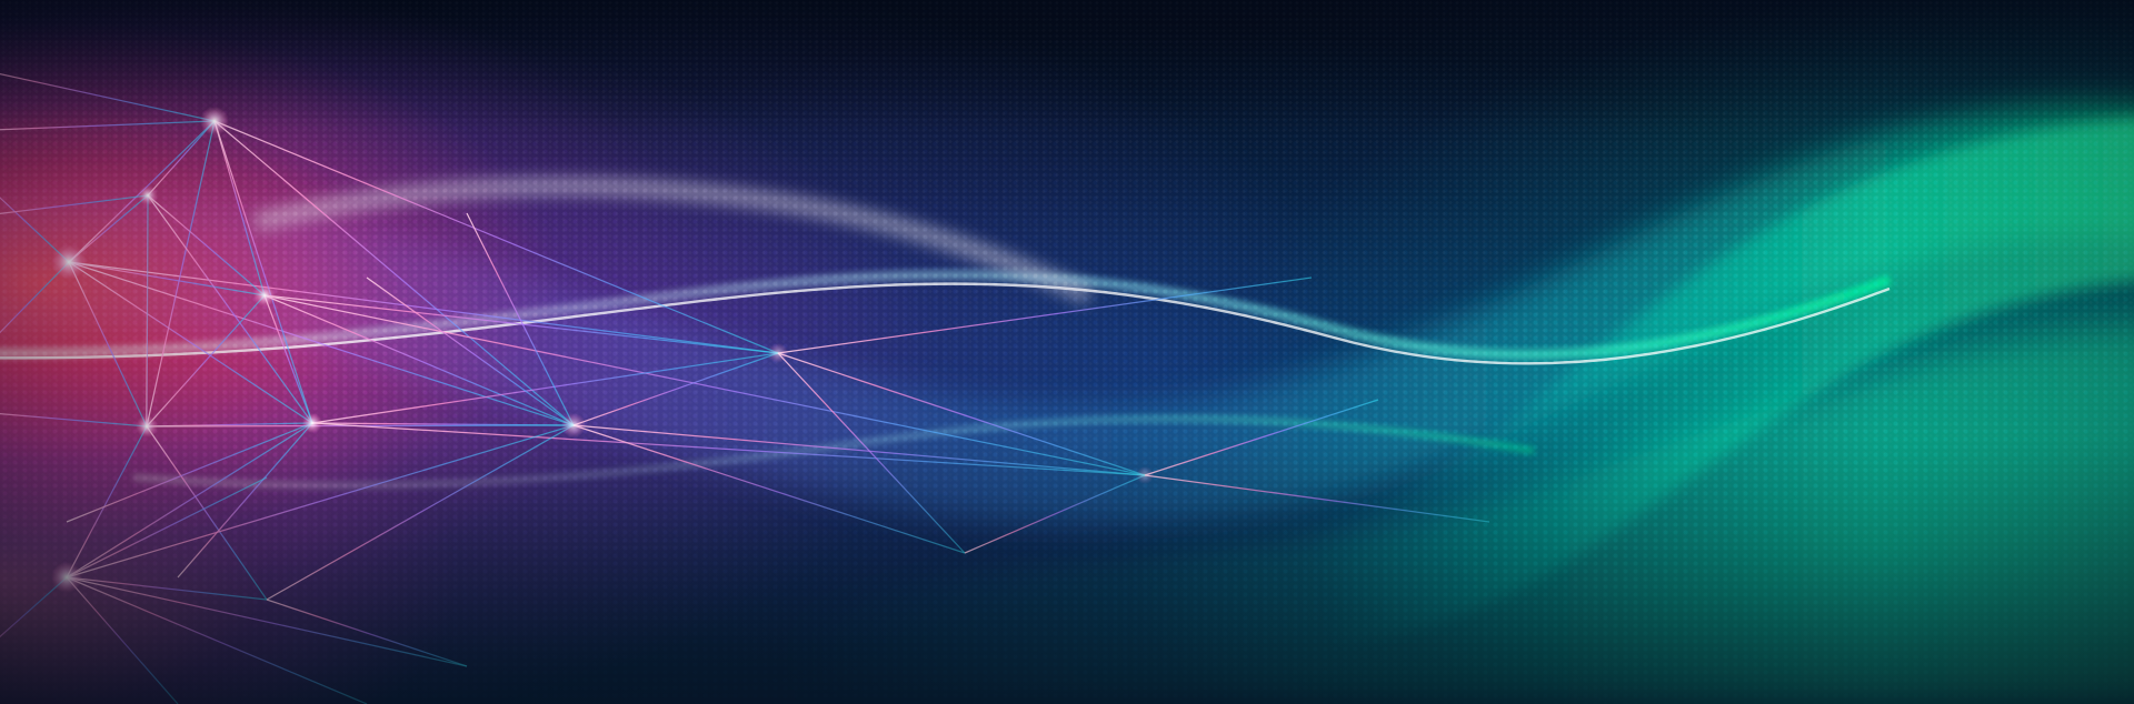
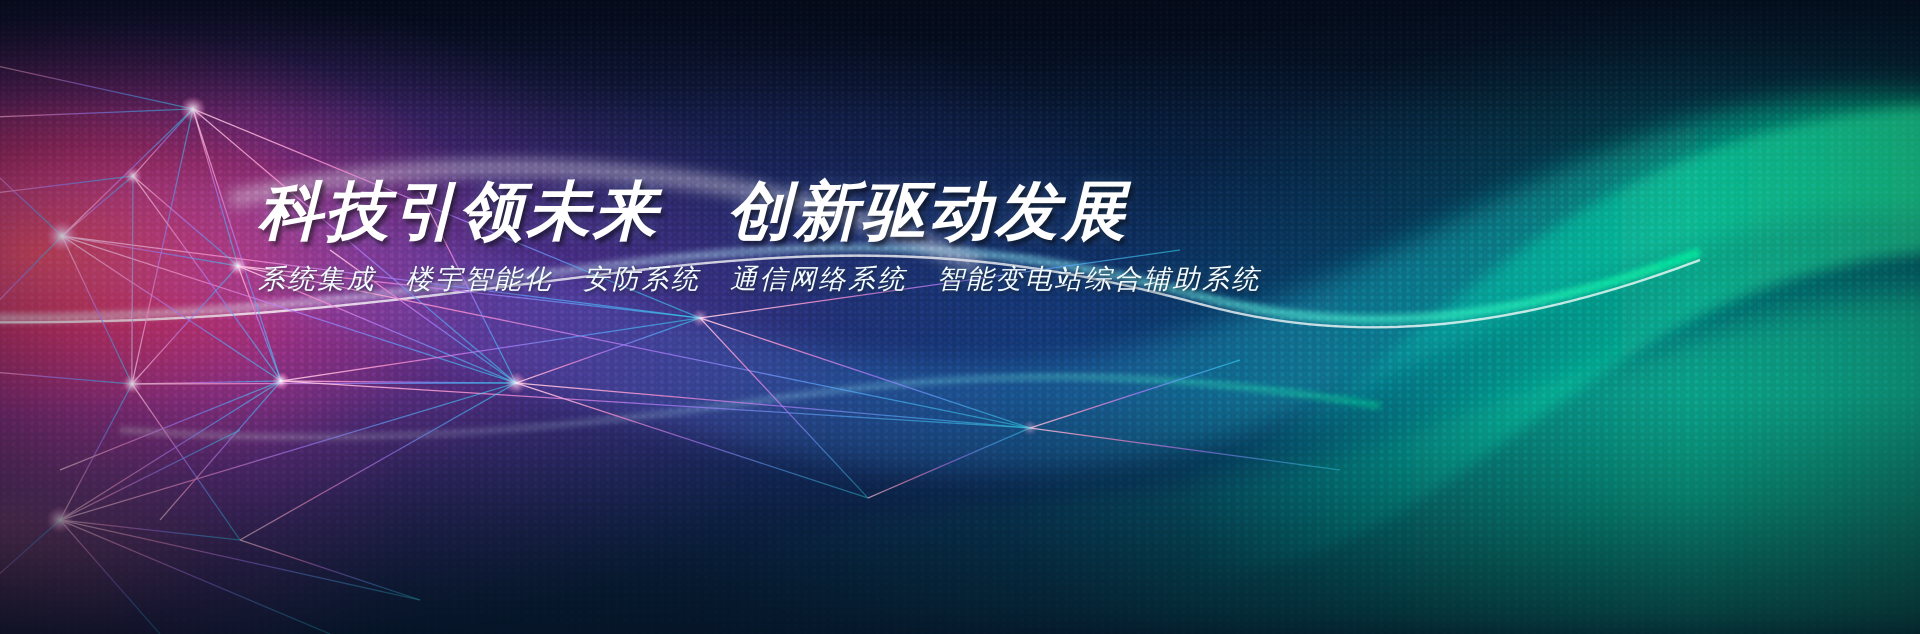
+ 科技引领未来 创新驱动发展
+ 系统集成 楼宇智能化 安防系统 通信网络系统 智能变电站综合辅助系统
